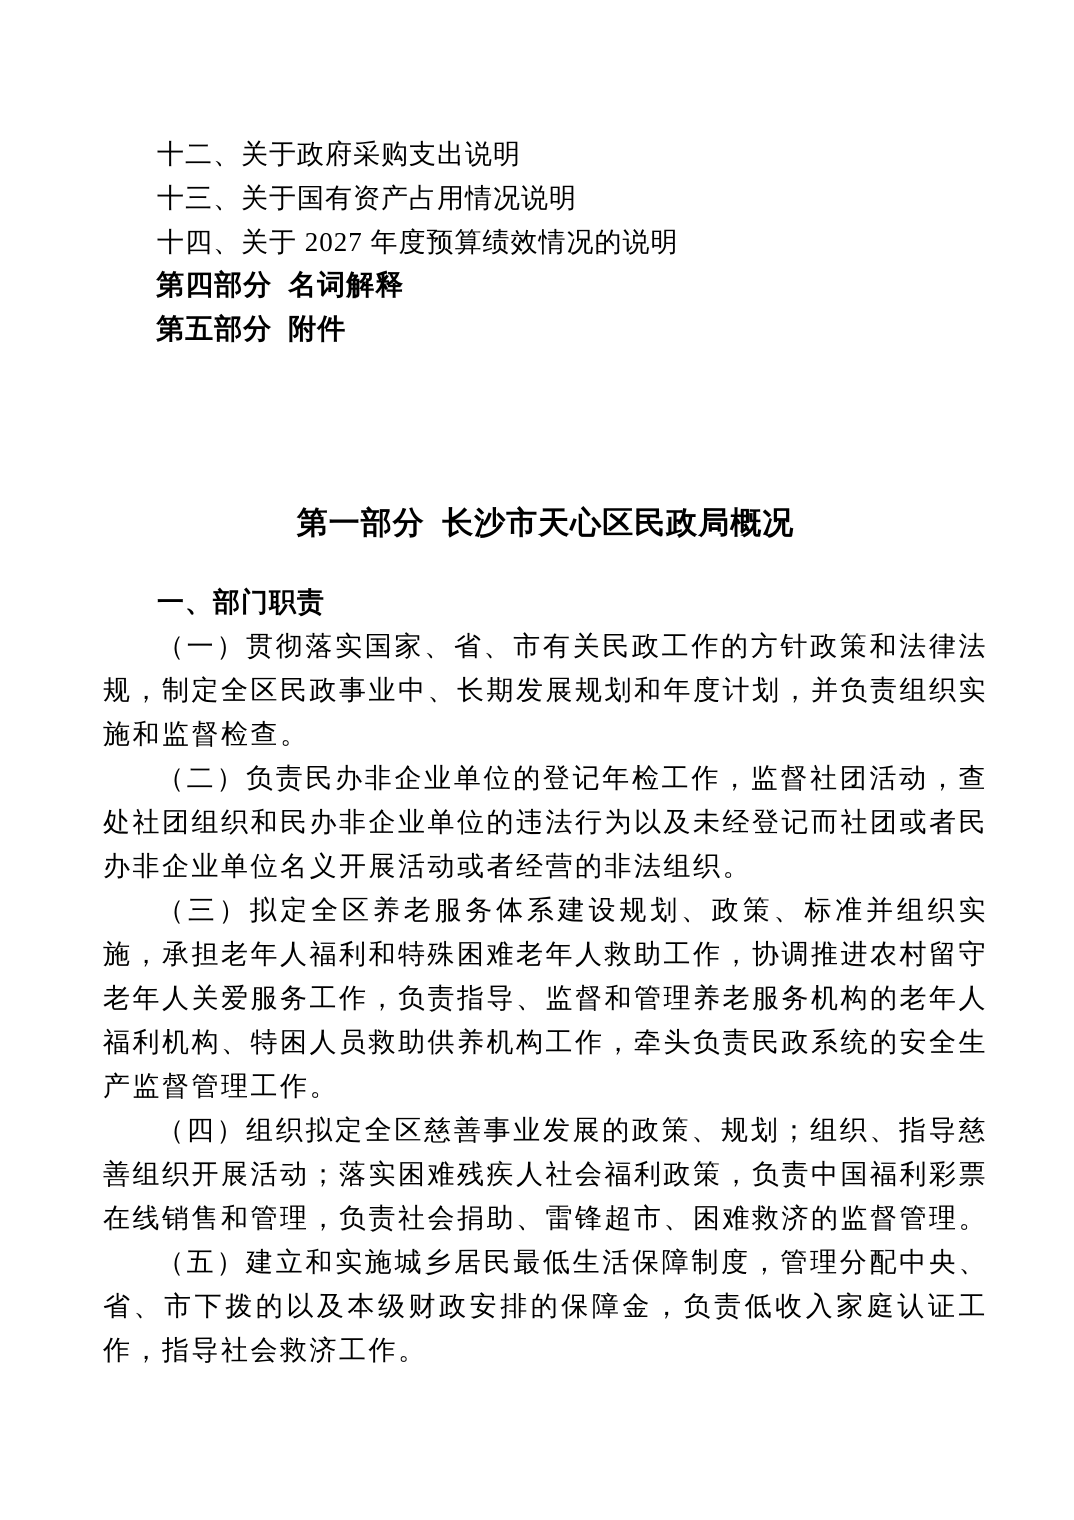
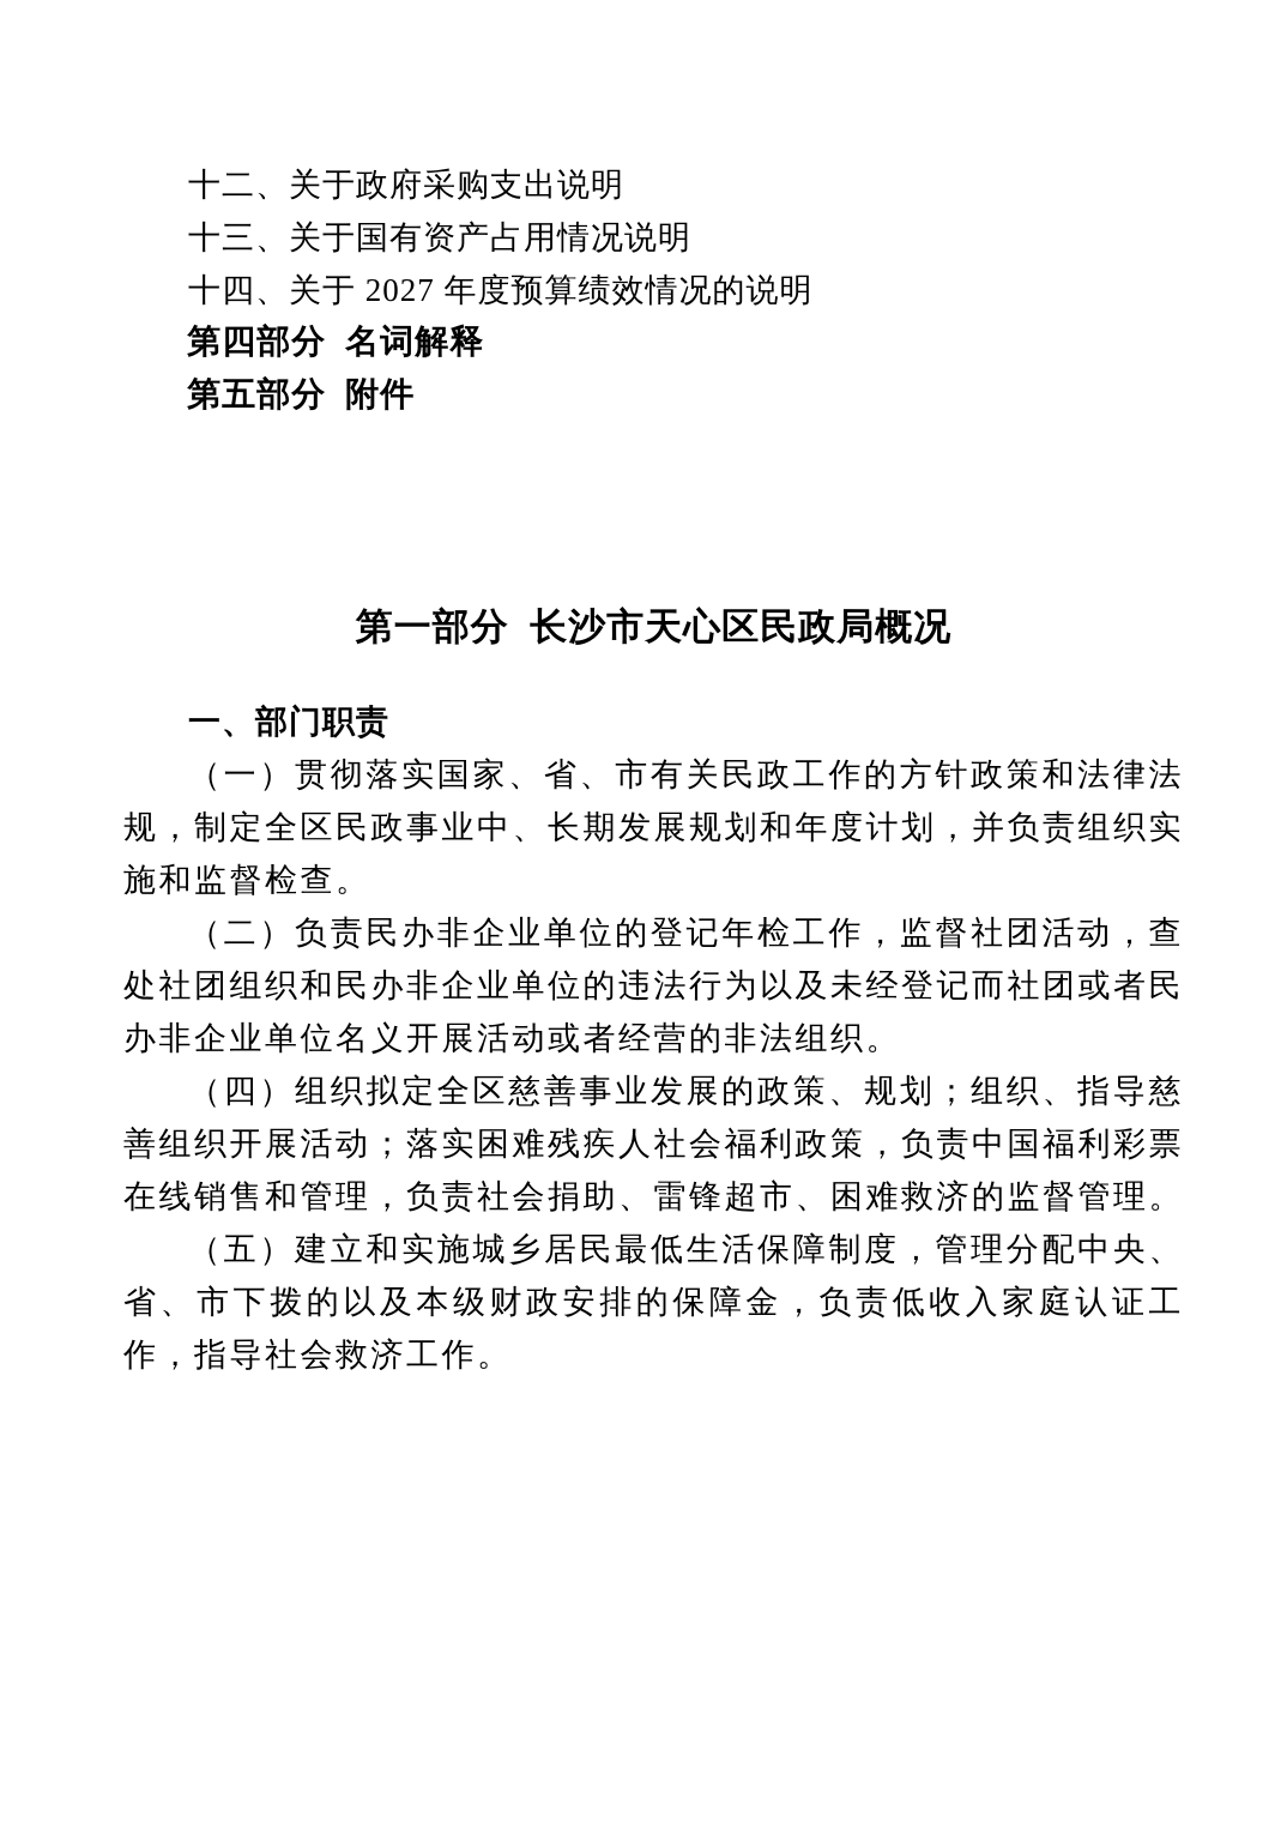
  十二、关于政府采购支出说明
  十三、关于国有资产占用情况说明
  十四、关于 2027 年度预算绩效情况的说明
  第四部分 名词解释
  第五部分 附件
  第一部分 长沙市天心区民政局概况
  一、部门职责
  （一）贯彻落实国家、省、市有关民政工作的方针政策和法律法规，制定全区民政事业中、长期发展规划和年度计划，并负责组织实施和监督检查。
  （二）负责民办非企业单位的登记年检工作，监督社团活动，查处社团组织和民办非企业单位的违法行为以及未经登记而社团或者民办非企业单位名义开展活动或者经营的非法组织。
- （三）拟定全区养老服务体系建设规划、政策、标准并组织实施，承担老年人福利和特殊困难老年人救助工作，协调推进农村留守老年人关爱服务工作，负责指导、监督和管理养老服务机构的老年人福利机构、特困人员救助供养机构工作，牵头负责民政系统的安全生产监督管理工作。
  （四）组织拟定全区慈善事业发展的政策、规划；组织、指导慈善组织开展活动；落实困难残疾人社会福利政策，负责中国福利彩票在线销售和管理，负责社会捐助、雷锋超市、困难救济的监督管理。
  （五）建立和实施城乡居民最低生活保障制度，管理分配中央、省、市下拨的以及本级财政安排的保障金，负责低收入家庭认证工作，指导社会救济工作。
